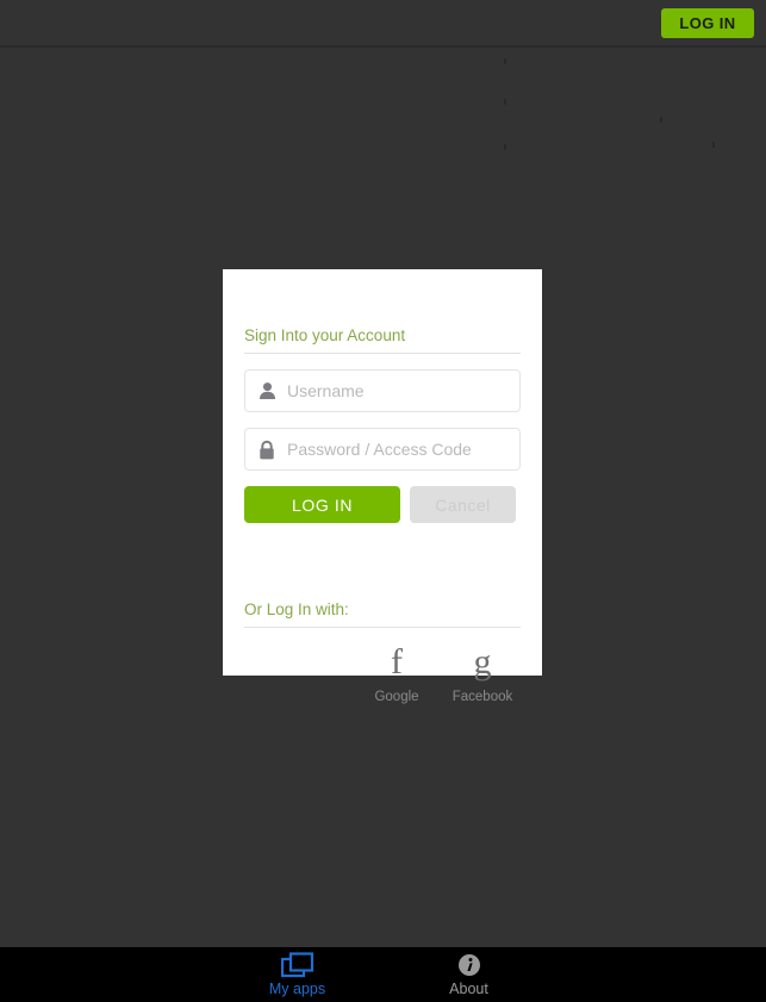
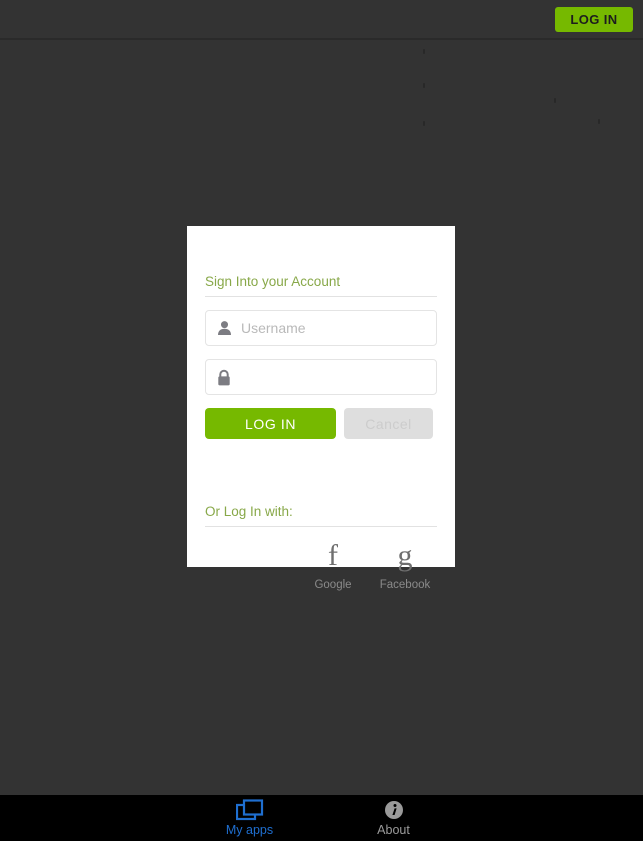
  LOG IN
  Sign Into your Account
  Username
- Password / Access Code
  LOG IN
  Or Log In with:
  f
  Google
  g
  Facebook
  My apps
  About
